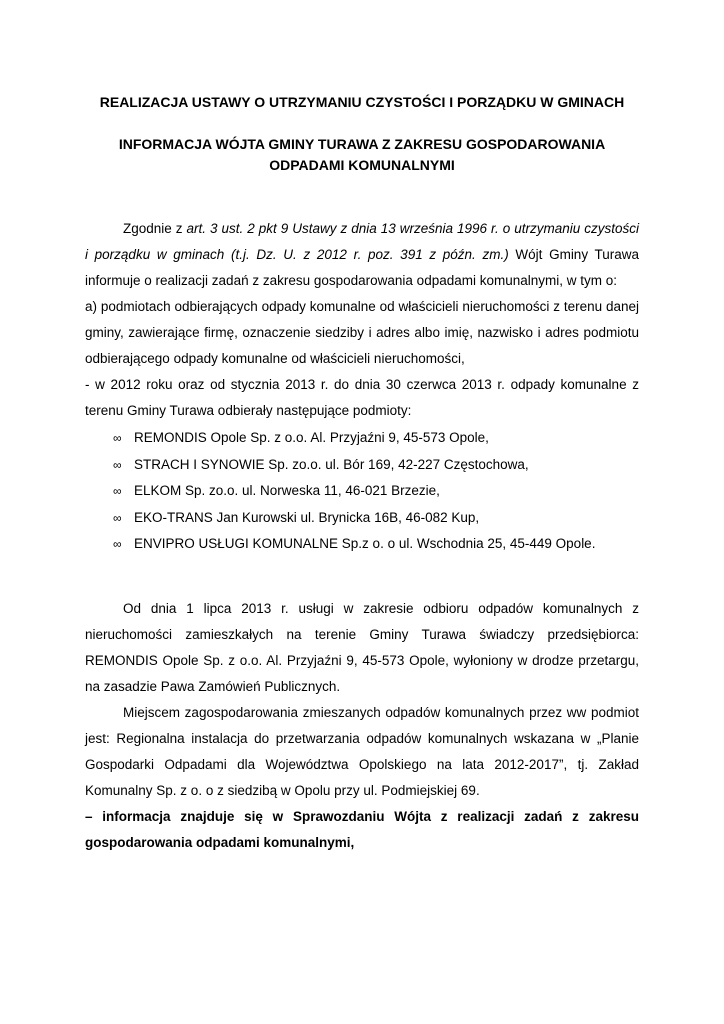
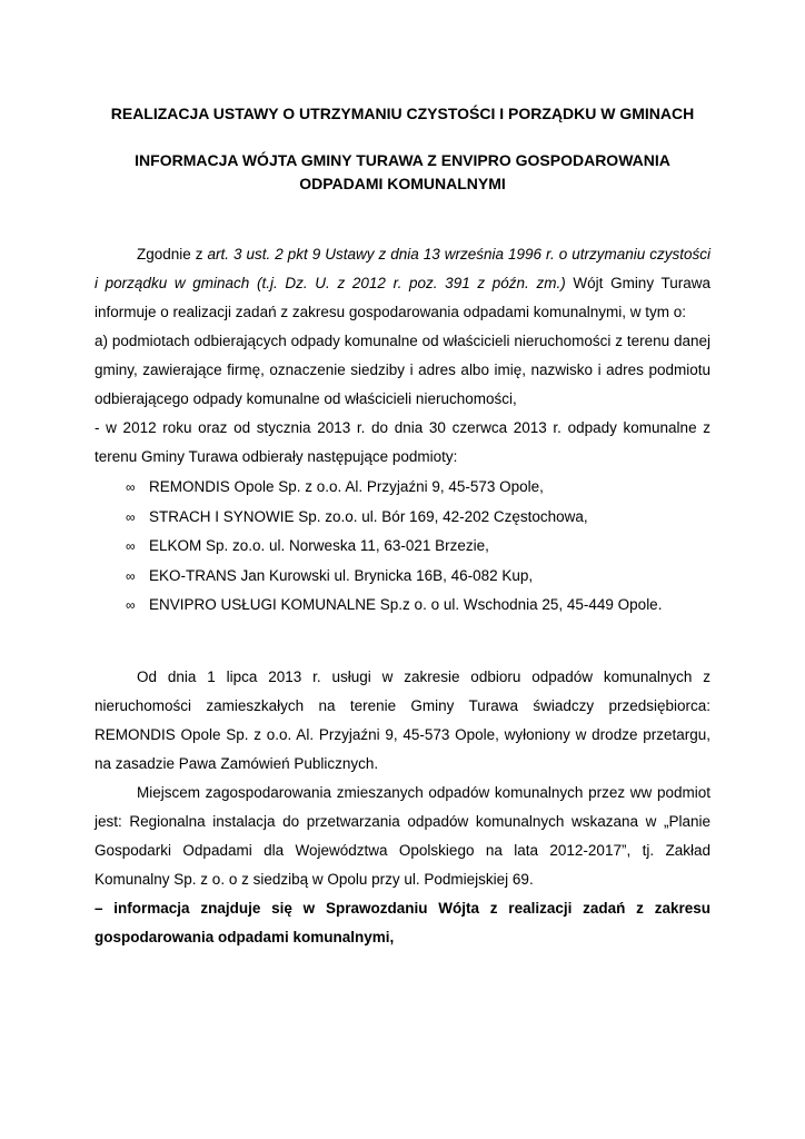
  REALIZACJA USTAWY O UTRZYMANIU CZYSTOŚCI I PORZĄDKU W GMINACH
- INFORMACJA WÓJTA GMINY TURAWA Z ZAKRESU GOSPODAROWANIA
+ INFORMACJA WÓJTA GMINY TURAWA Z ENVIPRO GOSPODAROWANIA
  ODPADAMI KOMUNALNYMI
  Zgodnie z art. 3 ust. 2 pkt 9 Ustawy z dnia 13 września 1996 r. o utrzymaniu czystości i porządku w gminach (t.j. Dz. U. z 2012 r. poz. 391 z późn. zm.) Wójt Gminy Turawa informuje o realizacji zadań z zakresu gospodarowania odpadami komunalnymi, w tym o:
  a) podmiotach odbierających odpady komunalne od właścicieli nieruchomości z terenu danej gminy, zawierające firmę, oznaczenie siedziby i adres albo imię, nazwisko i adres podmiotu odbierającego odpady komunalne od właścicieli nieruchomości,
  - w 2012 roku oraz od stycznia 2013 r. do dnia 30 czerwca 2013 r. odpady komunalne z terenu Gminy Turawa odbierały następujące podmioty:
  ∞ REMONDIS Opole Sp. z o.o. Al. Przyjaźni 9, 45-573 Opole,
- ∞ STRACH I SYNOWIE Sp. zo.o. ul. Bór 169, 42-227 Częstochowa,
+ ∞ STRACH I SYNOWIE Sp. zo.o. ul. Bór 169, 42-202 Częstochowa,
- ∞ ELKOM Sp. zo.o. ul. Norweska 11, 46-021 Brzezie,
+ ∞ ELKOM Sp. zo.o. ul. Norweska 11, 63-021 Brzezie,
  ∞ EKO-TRANS Jan Kurowski ul. Brynicka 16B, 46-082 Kup,
  ∞ ENVIPRO USŁUGI KOMUNALNE Sp.z o. o ul. Wschodnia 25, 45-449 Opole.
  Od dnia 1 lipca 2013 r. usługi w zakresie odbioru odpadów komunalnych z nieruchomości zamieszkałych na terenie Gminy Turawa świadczy przedsiębiorca: REMONDIS Opole Sp. z o.o. Al. Przyjaźni 9, 45-573 Opole, wyłoniony w drodze przetargu, na zasadzie Pawa Zamówień Publicznych.
  Miejscem zagospodarowania zmieszanych odpadów komunalnych przez ww podmiot jest: Regionalna instalacja do przetwarzania odpadów komunalnych wskazana w „Planie Gospodarki Odpadami dla Województwa Opolskiego na lata 2012-2017”, tj. Zakład Komunalny Sp. z o. o z siedzibą w Opolu przy ul. Podmiejskiej 69.
  – informacja znajduje się w Sprawozdaniu Wójta z realizacji zadań z zakresu gospodarowania odpadami komunalnymi,
